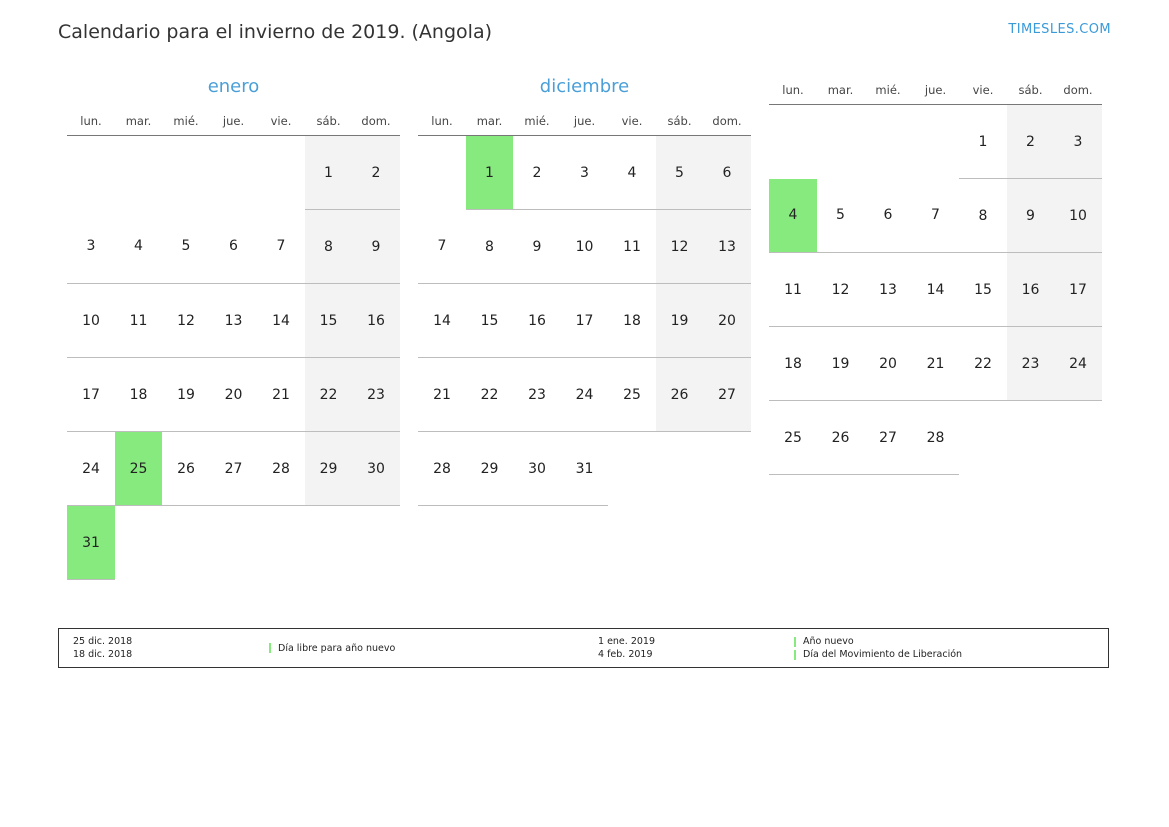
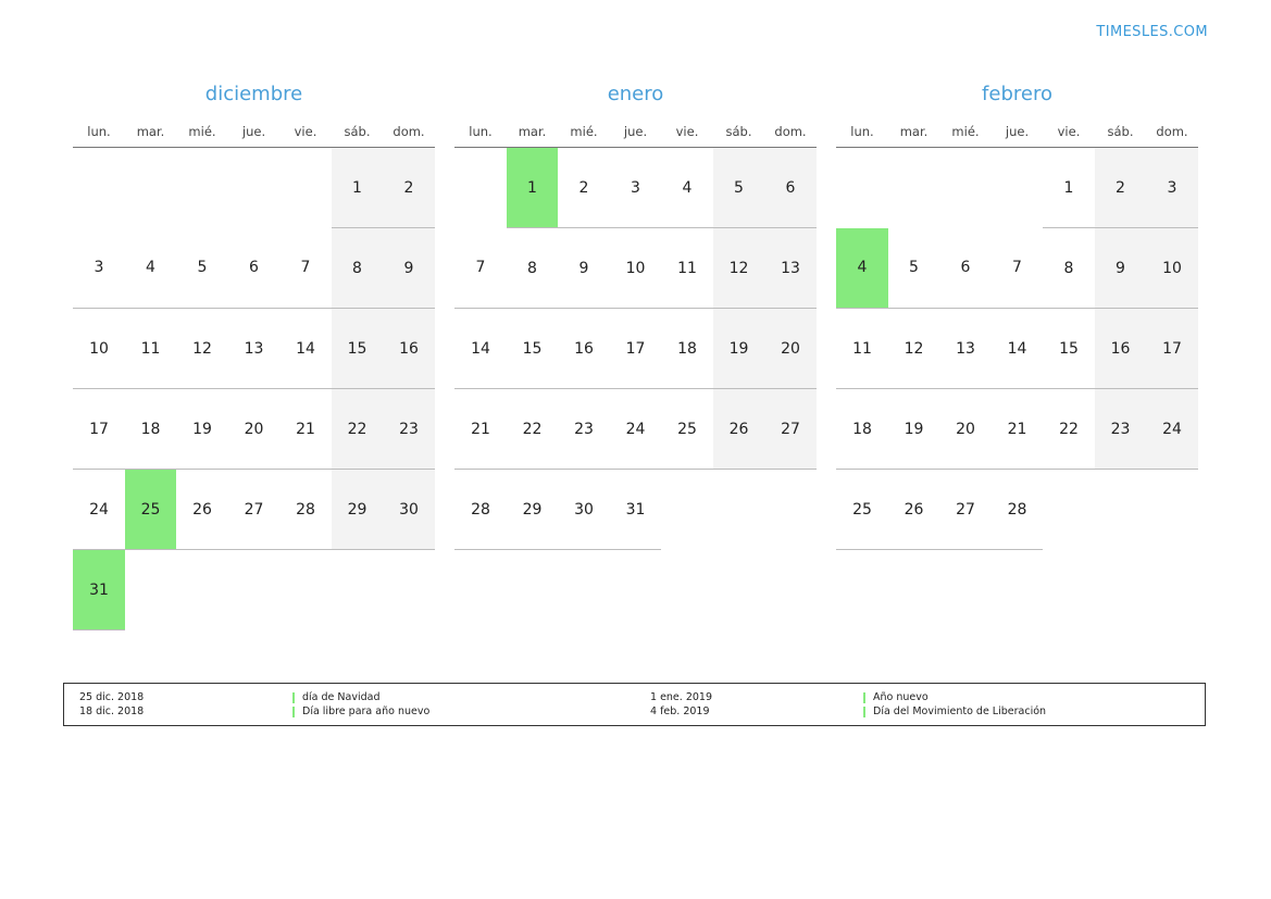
- Calendario para el invierno de 2019. (Angola)
  TIMESLES.COM
- enero
+ diciembre
  lun.	mar.	mié.	jue.	vie.	sáb.	dom.
  					1	2
  3	4	5	6	7	8	9
  10	11	12	13	14	15	16
  17	18	19	20	21	22	23
  24	25	26	27	28	29	30
  31
- diciembre
+ enero
  lun.	mar.	mié.	jue.	vie.	sáb.	dom.
  	1	2	3	4	5	6
  7	8	9	10	11	12	13
  14	15	16	17	18	19	20
  21	22	23	24	25	26	27
  28	29	30	31
+ febrero
  lun.	mar.	mié.	jue.	vie.	sáb.	dom.
  				1	2	3
  4	5	6	7	8	9	10
  11	12	13	14	15	16	17
  18	19	20	21	22	23	24
  25	26	27	28
  25 dic. 2018
  18 dic. 2018
+ día de Navidad
  Día libre para año nuevo
  1 ene. 2019
  4 feb. 2019
  Año nuevo
  Día del Movimiento de Liberación
